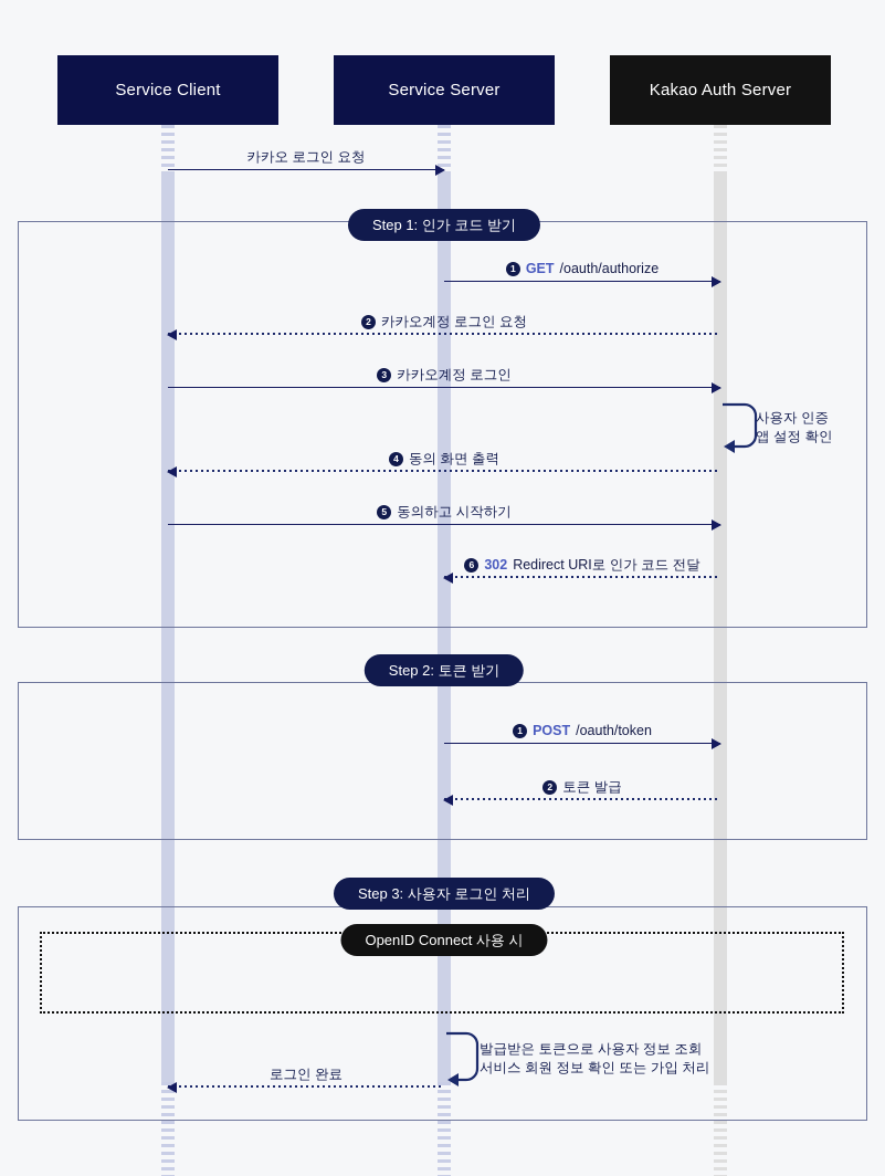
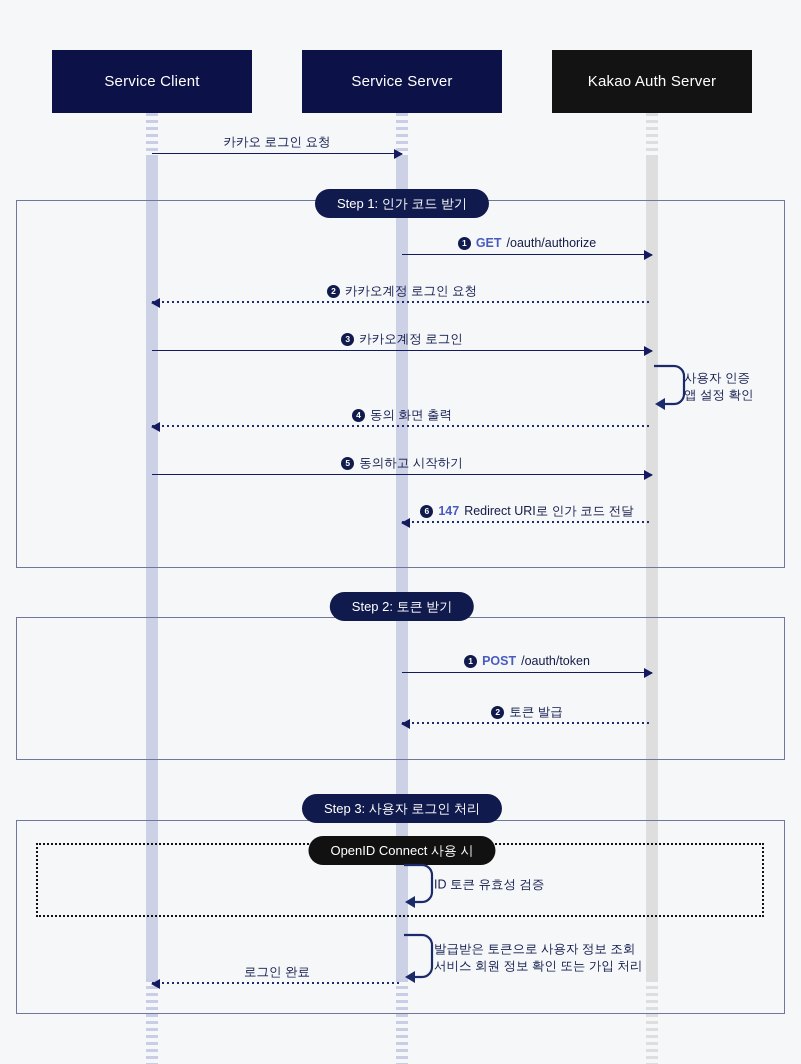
  Service Client
  Service Server
  Kakao Auth Server
  카카오 로그인 요청
  Step 1: 인가 코드 받기
  1
  GET
  /oauth/authorize
  2
  카카오계정 로그인 요청
  3
  카카오계정 로그인
  사용자 인증
  앱 설정 확인
  4
  동의 화면 출력
  5
  동의하고 시작하기
  6
- 302
+ 147
  Redirect URI로 인가 코드 전달
  Step 2: 토큰 받기
  1
  POST
  /oauth/token
  2
  토큰 발급
  Step 3: 사용자 로그인 처리
  OpenID Connect 사용 시
+ ID 토큰 유효성 검증
  발급받은 토큰으로 사용자 정보 조회
  서비스 회원 정보 확인 또는 가입 처리
  로그인 완료
